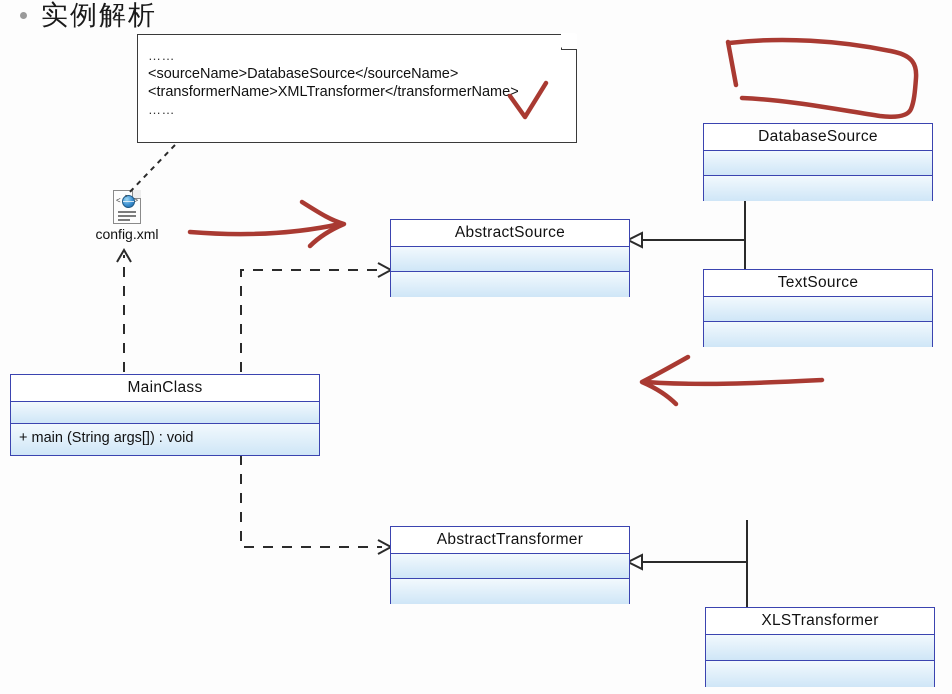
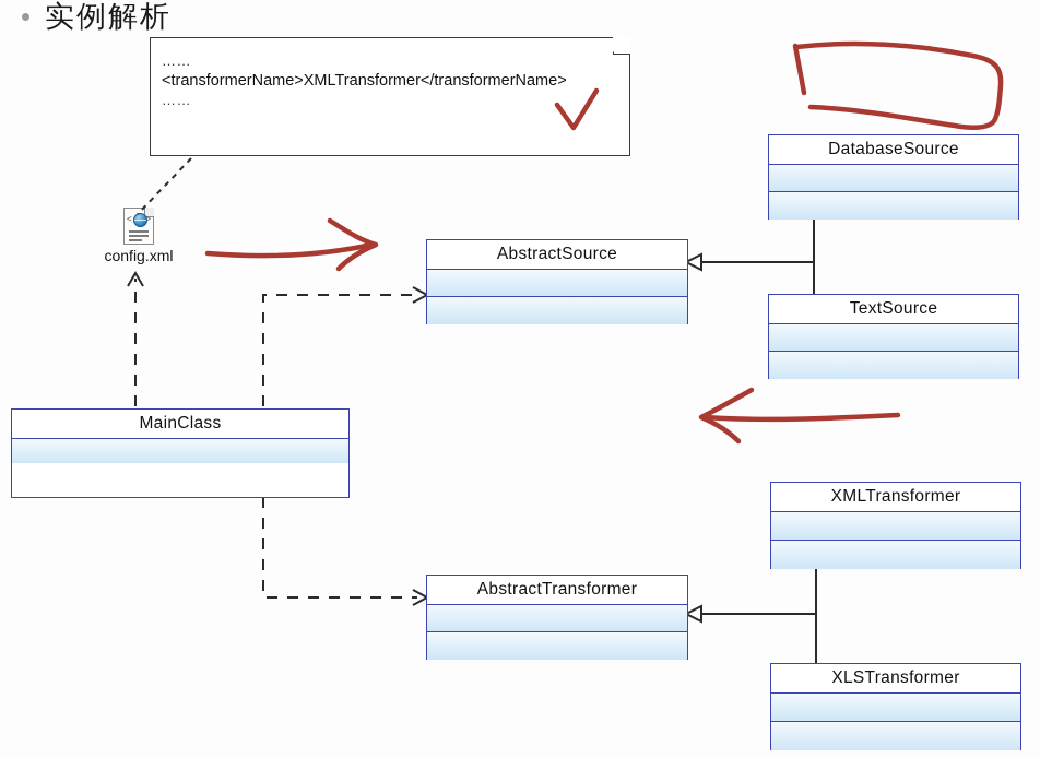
  实例解析
  ……
- <sourceName>DatabaseSource</sourceName>
  <transformerName>XMLTransformer</transformerName>
  ……
  <
  >
  config.xml
  AbstractSource
  DatabaseSource
  TextSource
  MainClass
- + main (String args[]) : void
  AbstractTransformer
+ XMLTransformer
  XLSTransformer
